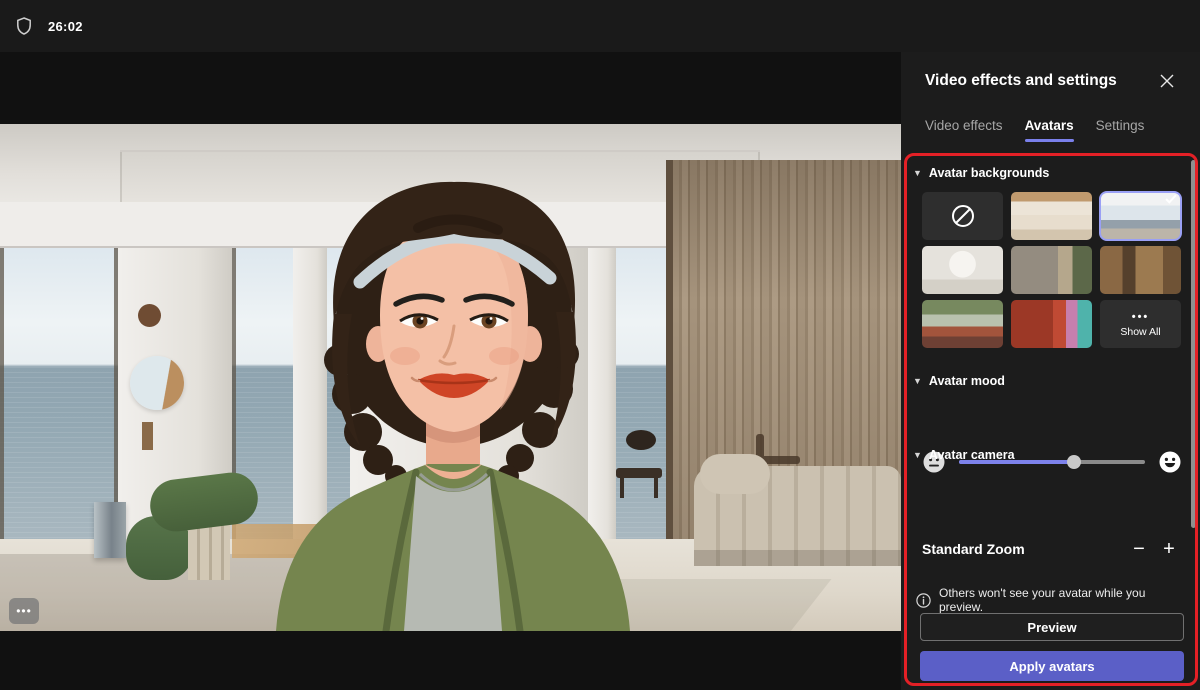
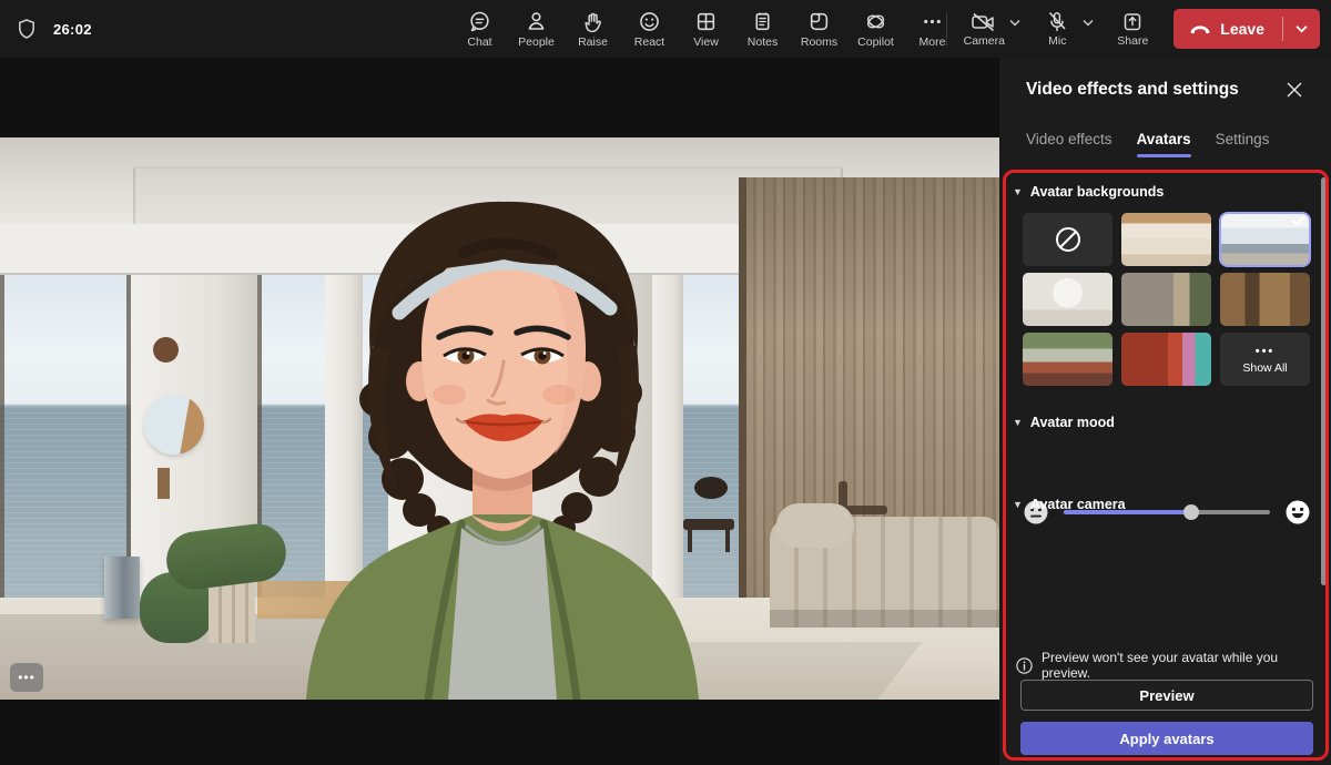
  26:02
+ Chat
+ People
+ Raise
+ React
+ View
+ Notes
+ Rooms
+ Copilot
+ More
+ Camera
+ Mic
+ Share
+ Leave
  •••
  Video effects and settings
  Video effects
  Avatars
  Settings
  ▼
  Avatar backgrounds
  •••
  Show All
  ▼
  Avatar mood
  ▼
  Avatar camera
- Standard Zoom
- −
- +
- Others won't see your avatar while you preview.
+ Preview won't see your avatar while you preview.
  Preview
  Apply avatars
